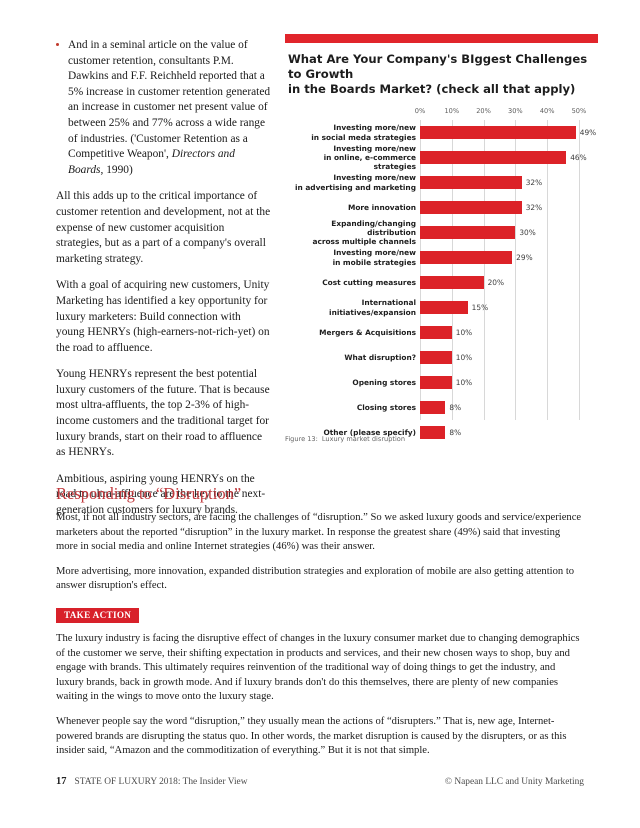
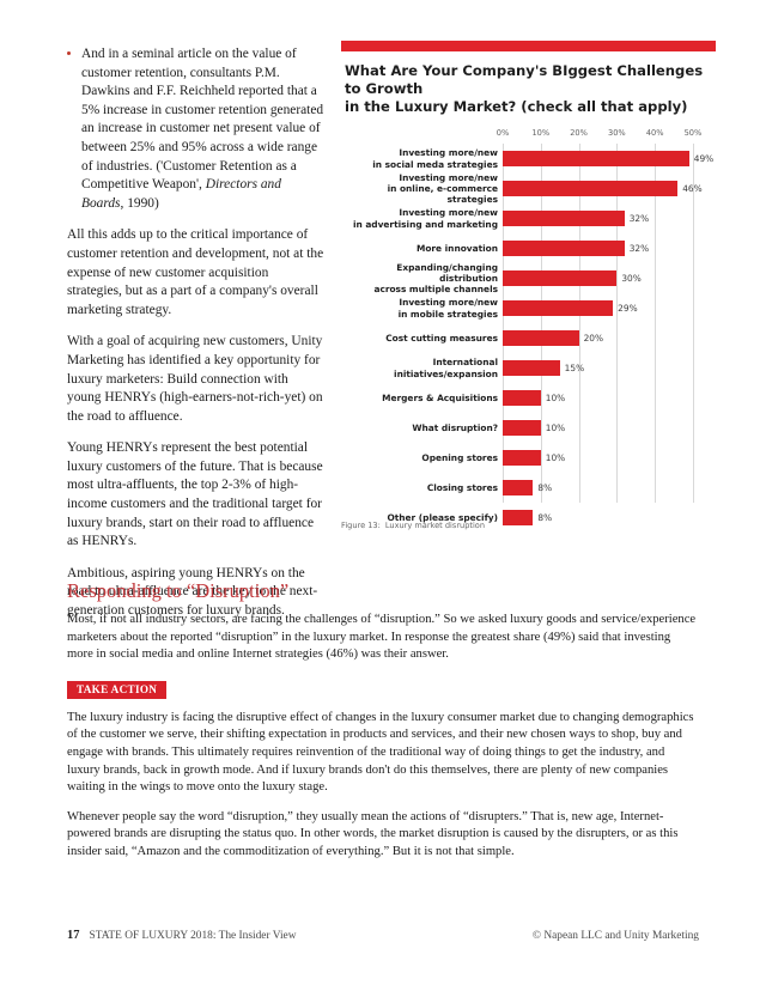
- And in a seminal article on the value of customer retention, consultants P.M. Dawkins and F.F. Reichheld reported that a 5% increase in customer retention generated an increase in customer net present value of between 25% and 77% across a wide range of industries. ('Customer Retention as a Competitive Weapon', Directors and Boards, 1990)
+ And in a seminal article on the value of customer retention, consultants P.M. Dawkins and F.F. Reichheld reported that a 5% increase in customer retention generated an increase in customer net present value of between 25% and 95% across a wide range of industries. ('Customer Retention as a Competitive Weapon', Directors and Boards, 1990)
  All this adds up to the critical importance of customer retention and development, not at the expense of new customer acquisition strategies, but as a part of a company's overall marketing strategy.
  With a goal of acquiring new customers, Unity Marketing has identified a key opportunity for luxury marketers: Build connection with young HENRYs (high-earners-not-rich-yet) on the road to affluence.
  Young HENRYs represent the best potential luxury customers of the future. That is because most ultra-affluents, the top 2-3% of high-income customers and the traditional target for luxury brands, start on their road to affluence as HENRYs.
  Ambitious, aspiring young HENRYs on the road to ultra-affluence are the key to the next-generation customers for luxury brands.
  What Are Your Company's BIggest Challenges to Growth
- in the Boards Market? (check all that apply)
+ in the Luxury Market? (check all that apply)
  0%
  10%
  20%
  30%
  40%
  50%
  Investing more/new
  in social meda strategies
  49%
  Investing more/new
  in online, e-commerce strategies
  46%
  Investing more/new
  in advertising and marketing
  32%
  More innovation
  32%
  Expanding/changing distribution
  across multiple channels
  30%
  Investing more/new
  in mobile strategies
  29%
  Cost cutting measures
  20%
  International
  initiatives/expansion
  15%
  Mergers & Acquisitions
  10%
  What disruption?
  10%
  Opening stores
  10%
  Closing stores
  8%
  Other (please specify)
  8%
  Figure 13: Luxury market disruption
  Responding to “Disruption”
  Most, if not all industry sectors, are facing the challenges of “disruption.” So we asked luxury goods and service/experience marketers about the reported “disruption” in the luxury market. In response the greatest share (49%) said that investing more in social media and online Internet strategies (46%) was their answer.
- More advertising, more innovation, expanded distribution strategies and exploration of mobile are also getting attention to answer disruption's effect.
  TAKE ACTION
  The luxury industry is facing the disruptive effect of changes in the luxury consumer market due to changing demographics of the customer we serve, their shifting expectation in products and services, and their new chosen ways to shop, buy and engage with brands. This ultimately requires reinvention of the traditional way of doing things to get the industry, and luxury brands, back in growth mode. And if luxury brands don't do this themselves, there are plenty of new companies waiting in the wings to move onto the luxury stage.
  Whenever people say the word “disruption,” they usually mean the actions of “disrupters.” That is, new age, Internet-powered brands are disrupting the status quo. In other words, the market disruption is caused by the disrupters, or as this insider said, “Amazon and the commoditization of everything.” But it is not that simple.
  17
  STATE OF LUXURY 2018: The Insider View
  © Napean LLC and Unity Marketing
